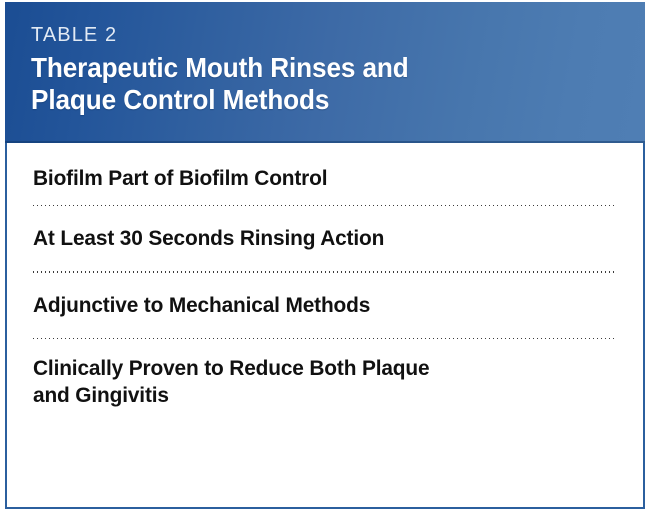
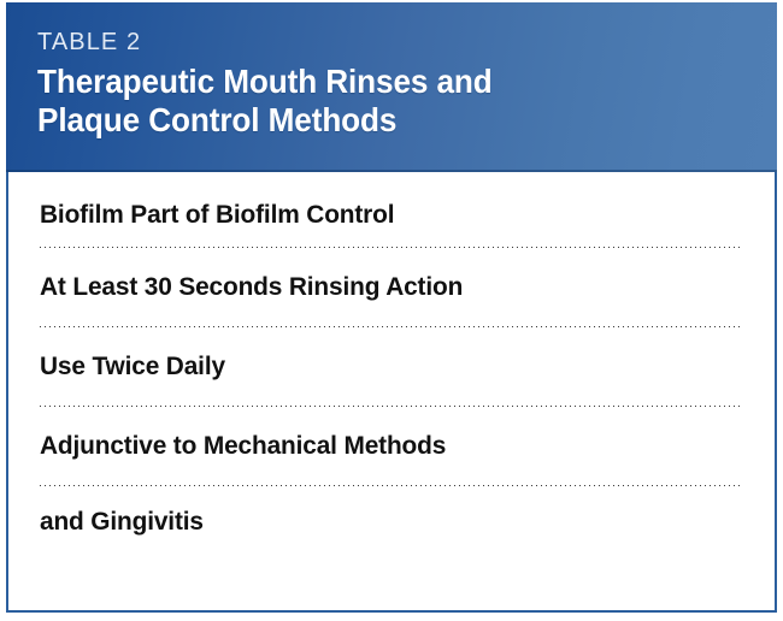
  TABLE 2
  Therapeutic Mouth Rinses and
  Plaque Control Methods
  Biofilm Part of Biofilm Control
  At Least 30 Seconds Rinsing Action
+ Use Twice Daily
  Adjunctive to Mechanical Methods
- Clinically Proven to Reduce Both Plaque
  and Gingivitis
